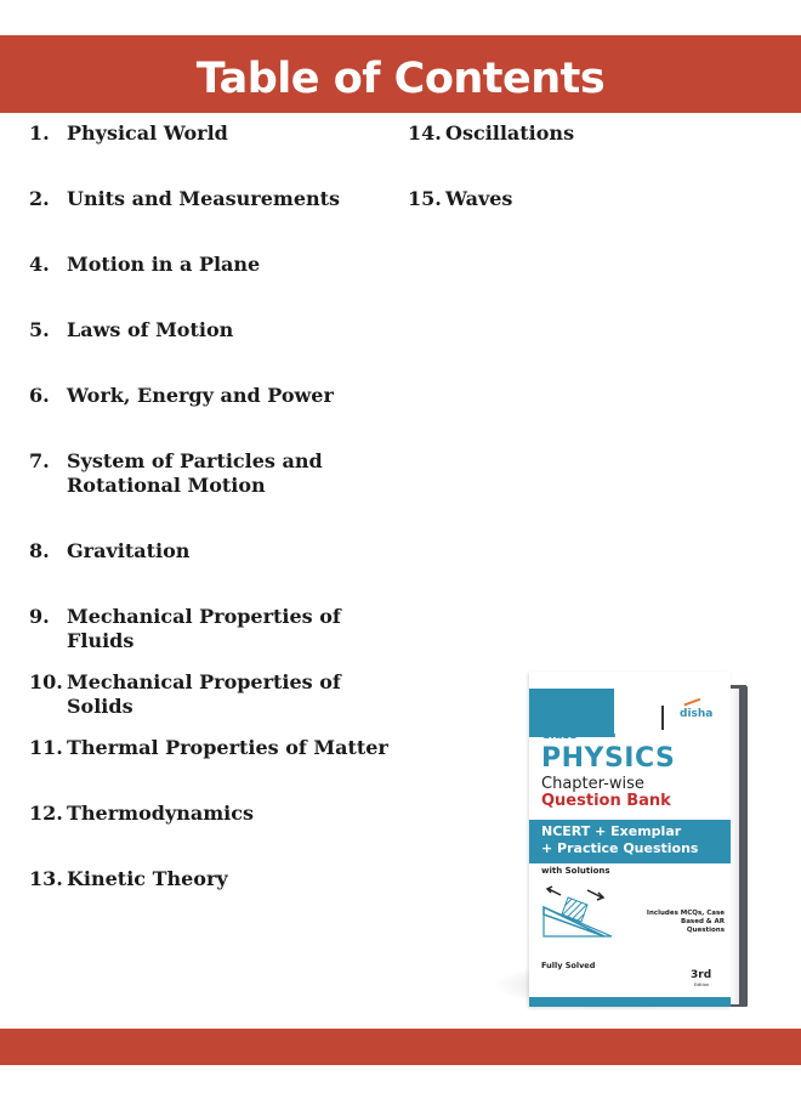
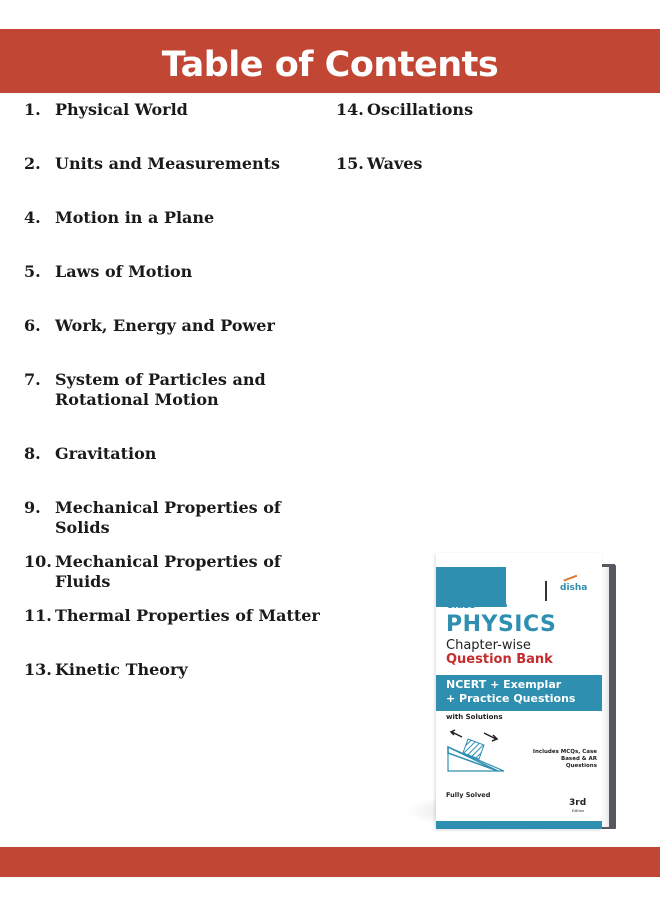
  Table of Contents
  1.
  Physical World
  2.
  Units and Measurements
  4.
  Motion in a Plane
  5.
  Laws of Motion
  6.
  Work, Energy and Power
  7.
  System of Particles and Rotational Motion
  8.
  Gravitation
  9.
- Mechanical Properties of Fluids
+ Mechanical Properties of Solids
  10.
- Mechanical Properties of Solids
+ Mechanical Properties of Fluids
  11.
  Thermal Properties of Matter
- 12.
- Thermodynamics
  13.
  Kinetic Theory
  14.
  Oscillations
  15.
  Waves
  Class
  11
  disha
  PHYSICS
  Chapter-wise
  Question Bank
  NCERT + Exemplar
  + Practice Questions
  with Solutions
  Fully Solved
  3rd
